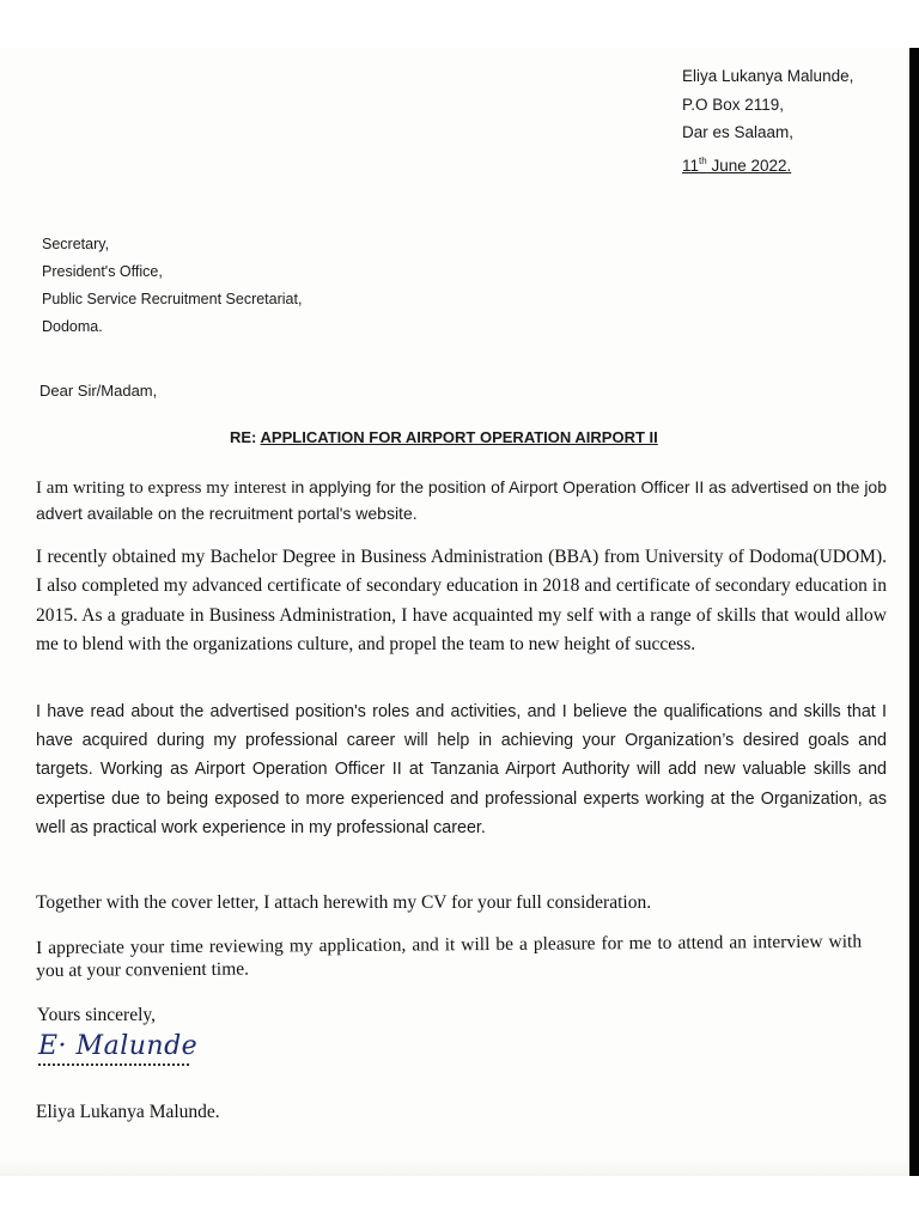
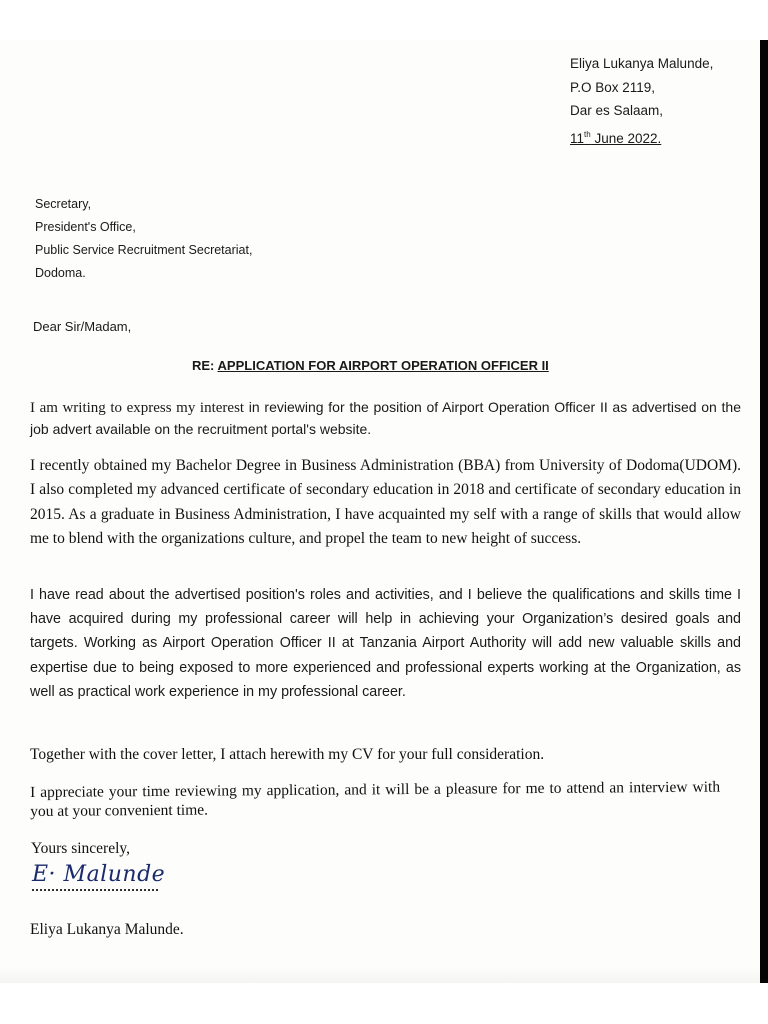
  Eliya Lukanya Malunde,
  P.O Box 2119,
  Dar es Salaam,
  11th June 2022.
  Secretary,
  President's Office,
  Public Service Recruitment Secretariat,
  Dodoma.
  Dear Sir/Madam,
- RE: APPLICATION FOR AIRPORT OPERATION AIRPORT II
+ RE: APPLICATION FOR AIRPORT OPERATION OFFICER II
- I am writing to express my interest in applying for the position of Airport Operation Officer II as advertised on the job advert available on the recruitment portal's website.
+ I am writing to express my interest in reviewing for the position of Airport Operation Officer II as advertised on the job advert available on the recruitment portal's website.
  I recently obtained my Bachelor Degree in Business Administration (BBA) from University of Dodoma(UDOM). I also completed my advanced certificate of secondary education in 2018 and certificate of secondary education in 2015. As a graduate in Business Administration, I have acquainted my self with a range of skills that would allow me to blend with the organizations culture, and propel the team to new height of success.
- I have read about the advertised position's roles and activities, and I believe the qualifications and skills that I have acquired during my professional career will help in achieving your Organization’s desired goals and targets. Working as Airport Operation Officer II at Tanzania Airport Authority will add new valuable skills and expertise due to being exposed to more experienced and professional experts working at the Organization, as well as practical work experience in my professional career.
+ I have read about the advertised position's roles and activities, and I believe the qualifications and skills time I have acquired during my professional career will help in achieving your Organization’s desired goals and targets. Working as Airport Operation Officer II at Tanzania Airport Authority will add new valuable skills and expertise due to being exposed to more experienced and professional experts working at the Organization, as well as practical work experience in my professional career.
  Together with the cover letter, I attach herewith my CV for your full consideration.
  I appreciate your time reviewing my application, and it will be a pleasure for me to attend an interview with you at your convenient time.
  Yours sincerely,
  E· Malunde
  Eliya Lukanya Malunde.
